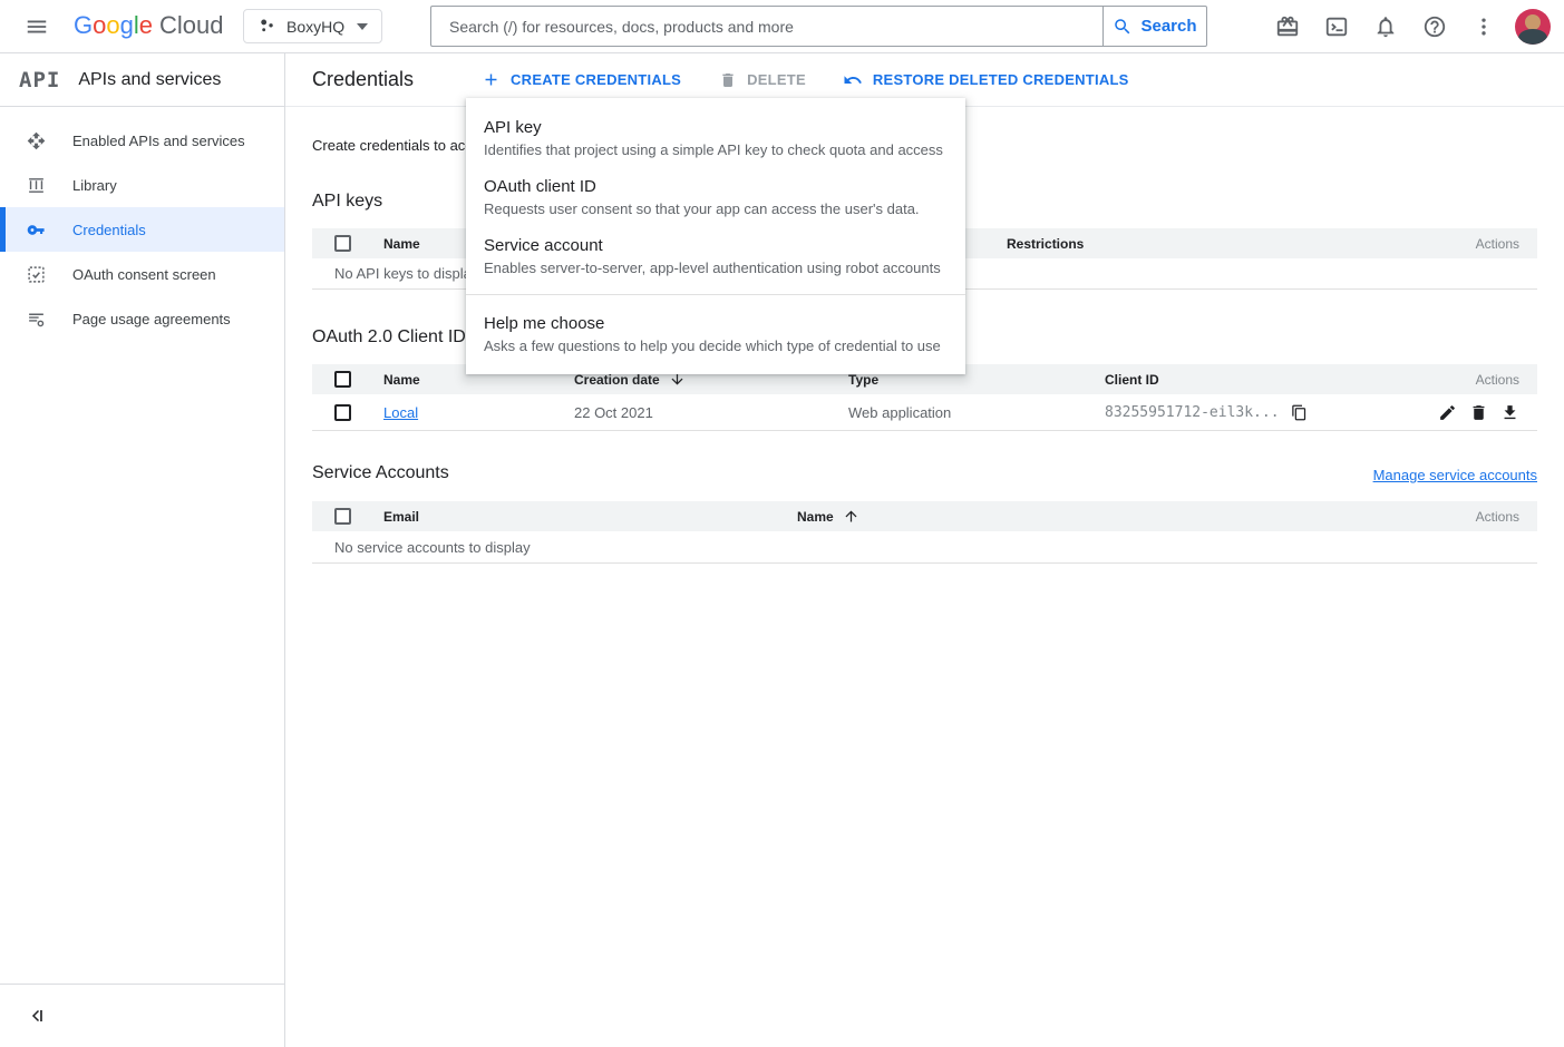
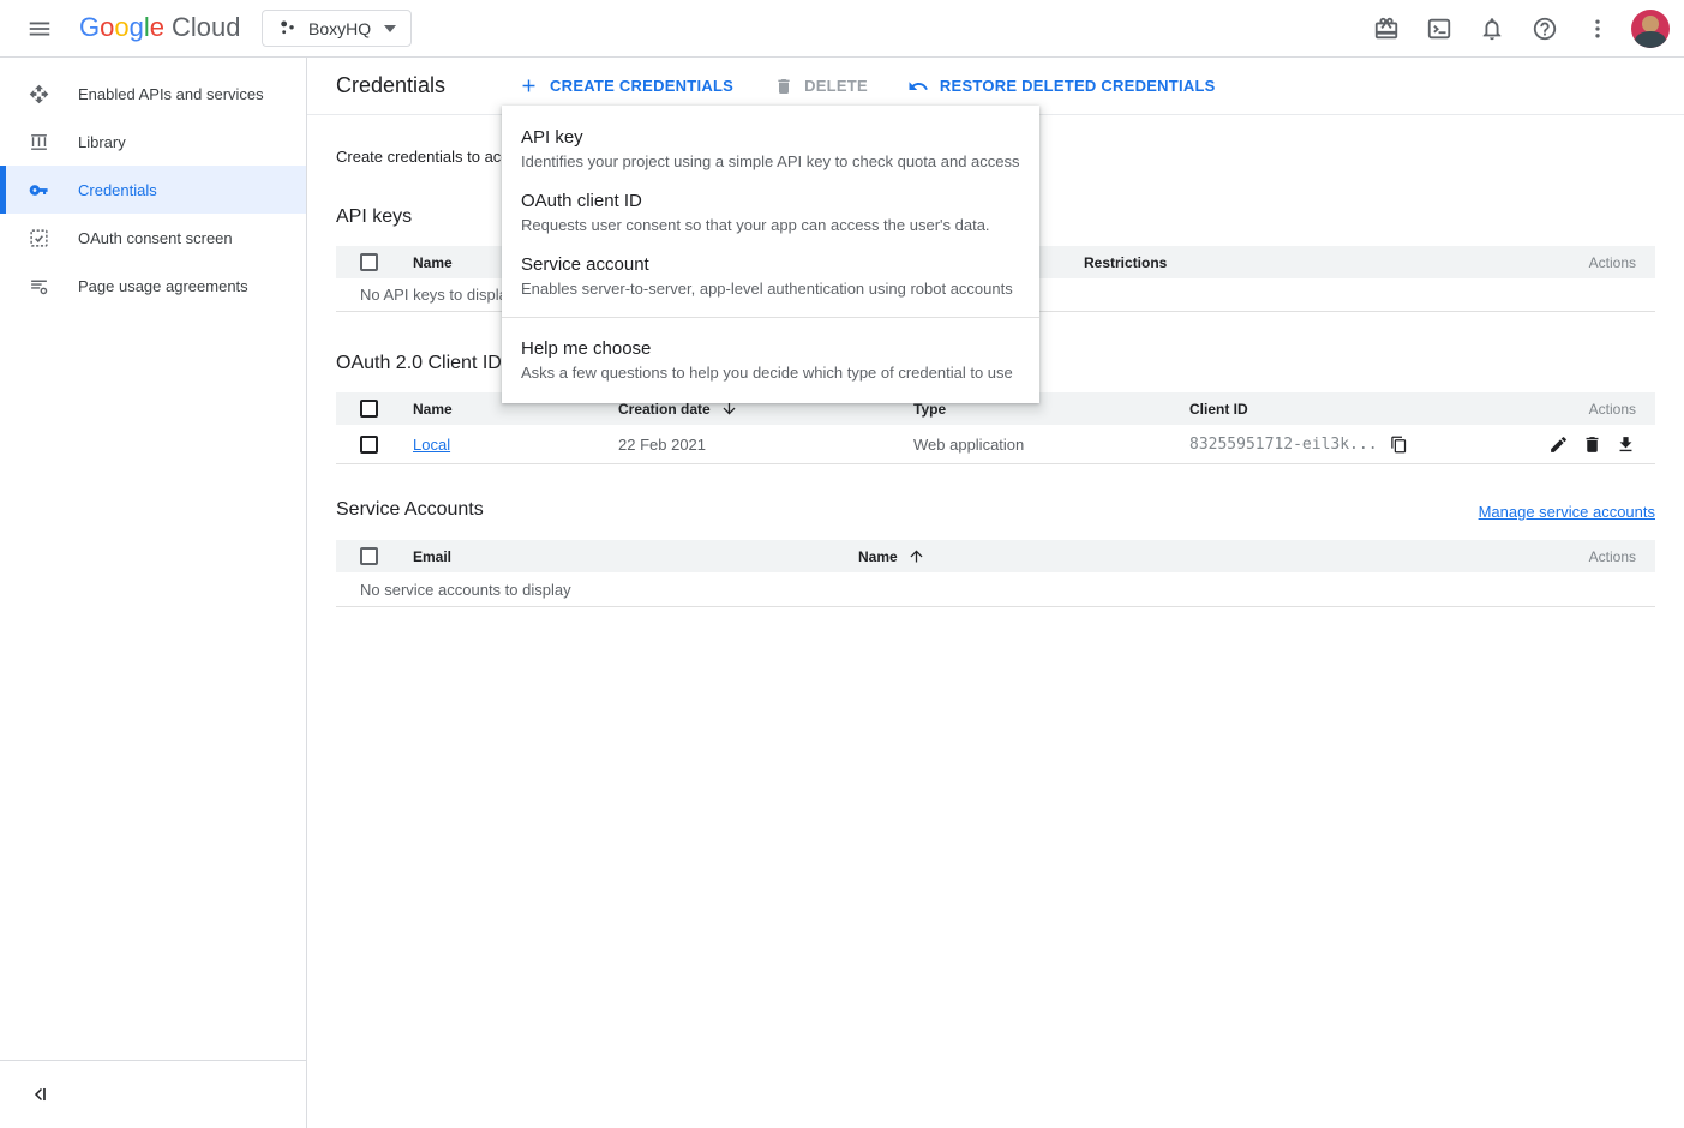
  Google
  Cloud
  BoxyHQ
- Search (/) for resources, docs, products and more
- Search
- API
- APIs and services
  Enabled APIs and services
  Library
  Credentials
  OAuth consent screen
  Page usage agreements
  Credentials
  CREATE CREDENTIALS
  DELETE
  RESTORE DELETED CREDENTIALS
  API keys
  Name
  Restrictions
  Actions
  No API keys to displ
  OAuth 2.0 Client ID
  Name
  Creation date
  Type
  Client ID
  Actions
  Local
- 22 Oct 2021
+ 22 Feb 2021
  Web application
  83255951712-eil3k...
  Service Accounts
  Manage service accounts
  Email
  Name
  Actions
  No service accounts to display
  API key
- Identifies that project using a simple API key to check quota and access
+ Identifies your project using a simple API key to check quota and access
  OAuth client ID
  Requests user consent so that your app can access the user's data.
  Service account
  Enables server-to-server, app-level authentication using robot accounts
  Help me choose
  Asks a few questions to help you decide which type of credential to use
